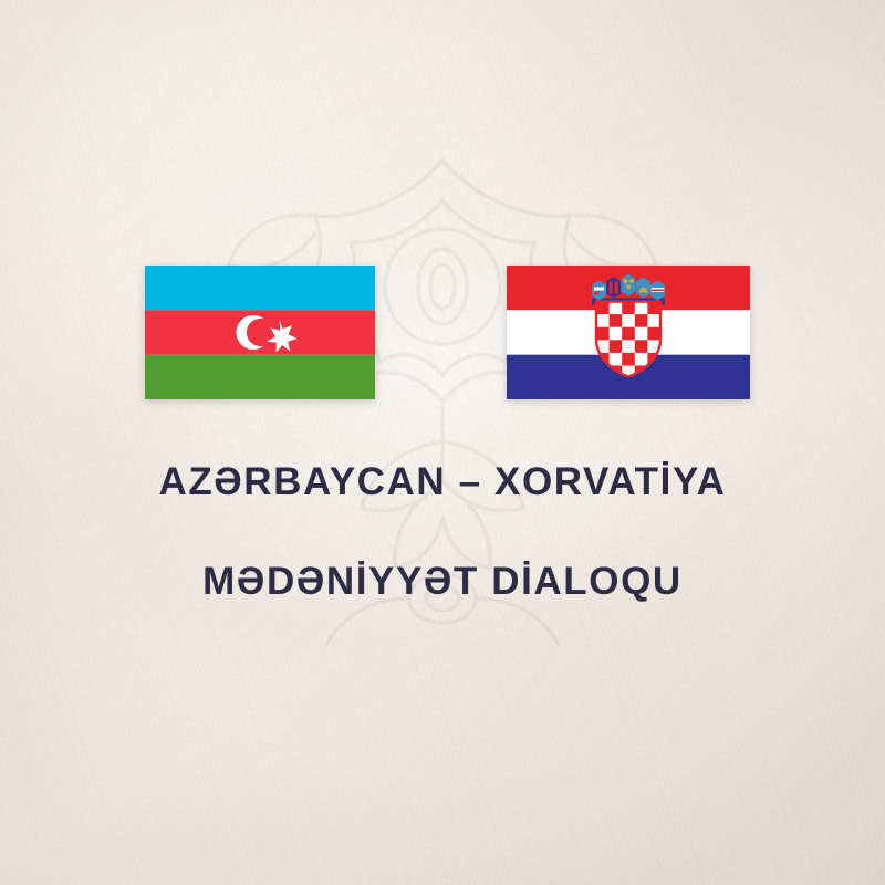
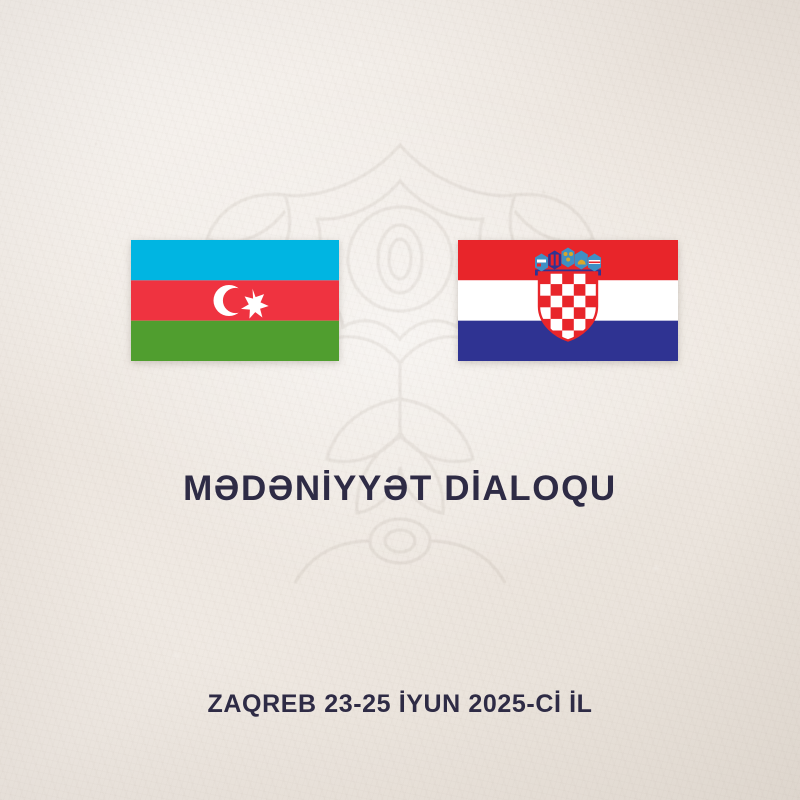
- AZƏRBAYCAN – XORVATİYA
  MƏDƏNİYYƏT DİALOQU
+ ZAQREB 23-25 İYUN 2025-Cİ İL
